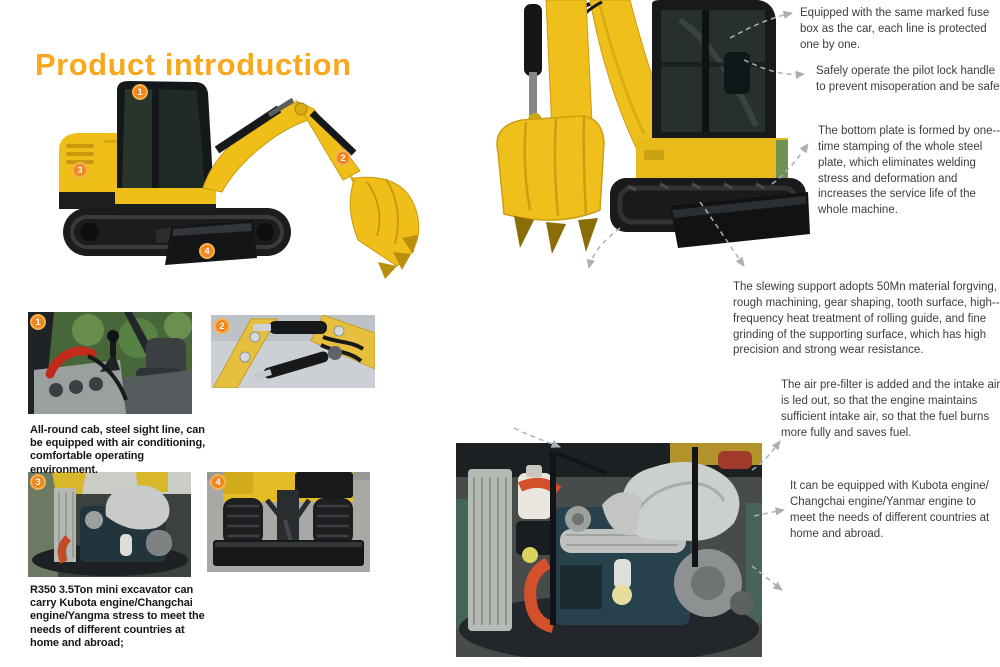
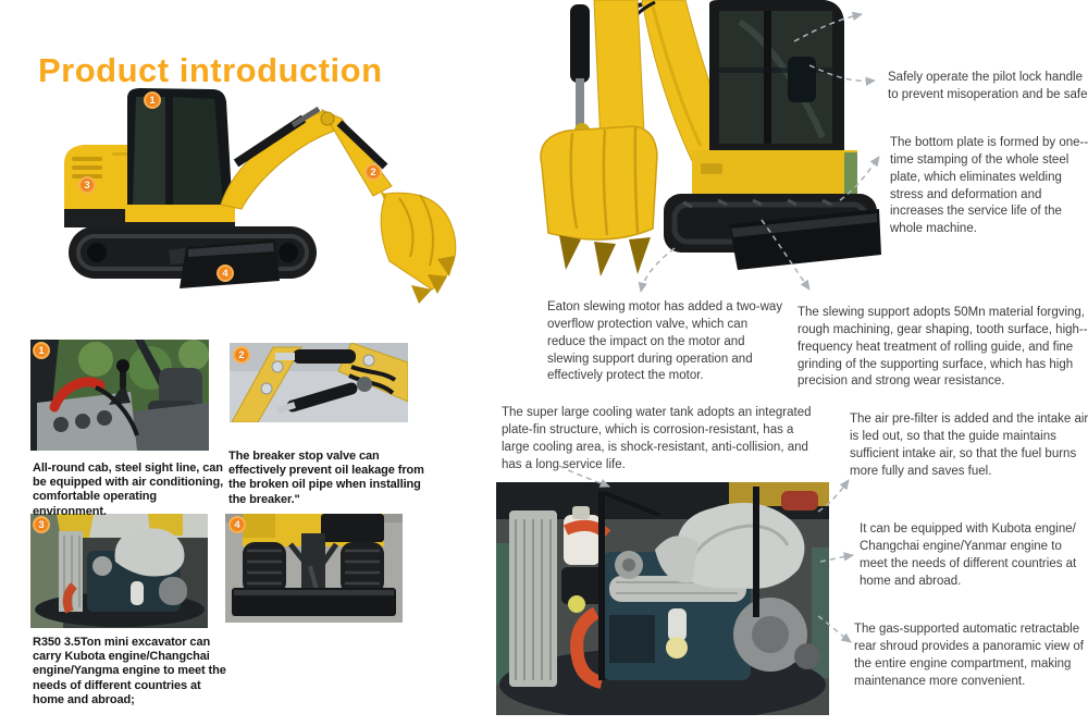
  Product introduction
  1
  2
  3
  4
  1
  2
  3
  4
  All-round cab, steel sight line, can be equipped with air conditioning, comfortable operating environment.
+ The breaker stop valve can effectively prevent oil leakage from the broken oil pipe when installing the breaker."
- R350 3.5Ton mini excavator can carry Kubota engine/Changchai engine/Yangma stress to meet the needs of different countries at home and abroad;
+ R350 3.5Ton mini excavator can carry Kubota engine/Changchai engine/Yangma engine to meet the needs of different countries at home and abroad;
- Equipped with the same marked fuse box as the car, each line is protected one by one.
  Safely operate the pilot lock handle to prevent misoperation and be safe
  The bottom plate is formed by one--time stamping of the whole steel plate, which eliminates welding stress and deformation and increases the service life of the whole machine.
+ Eaton slewing motor has added a two-way overflow protection valve, which can reduce the impact on the motor and slewing support during operation and effectively protect the motor.
  The slewing support adopts 50Mn material forgving, rough machining, gear shaping, tooth surface, high--frequency heat treatment of rolling guide, and fine grinding of the supporting surface, which has high precision and strong wear resistance.
+ The super large cooling water tank adopts an integrated plate-fin structure, which is corrosion-resistant, has a large cooling area, is shock-resistant, anti-collision, and has a long service life.
- The air pre-filter is added and the intake air is led out, so that the engine maintains sufficient intake air, so that the fuel burns more fully and saves fuel.
+ The air pre-filter is added and the intake air is led out, so that the guide maintains sufficient intake air, so that the fuel burns more fully and saves fuel.
  It can be equipped with Kubota engine/ Changchai engine/Yanmar engine to meet the needs of different countries at home and abroad.
+ The gas-supported automatic retractable rear shroud provides a panoramic view of the entire engine compartment, making maintenance more convenient.
